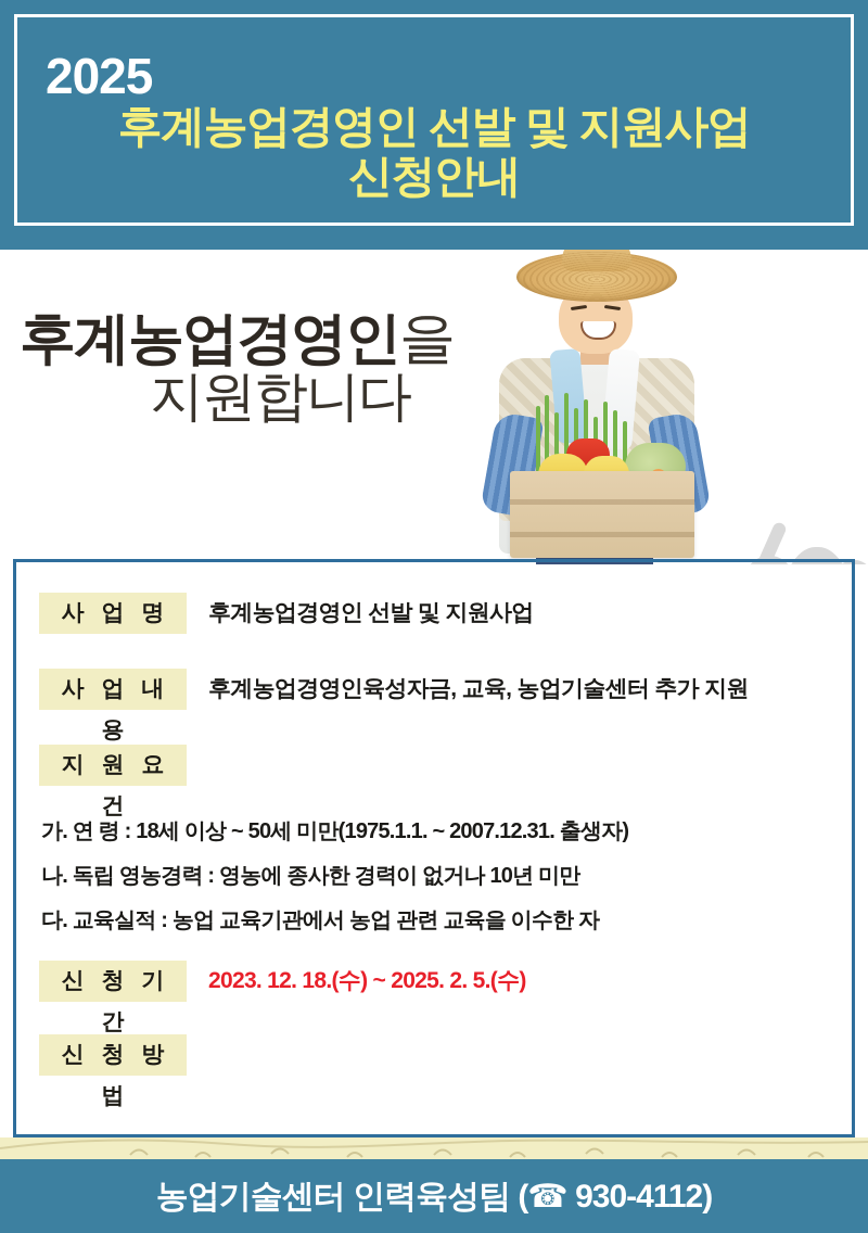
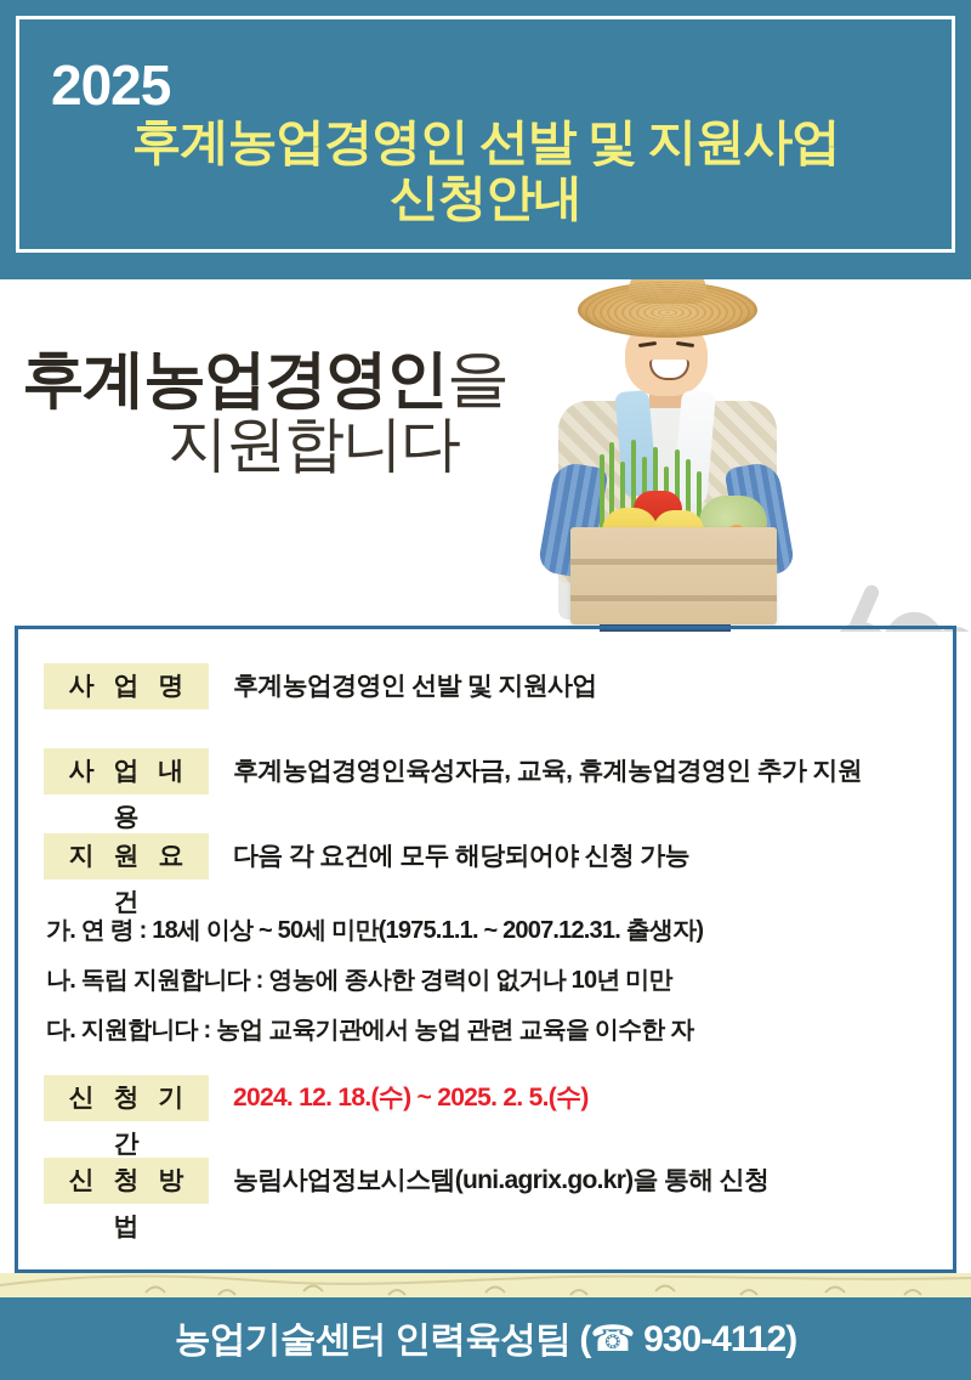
  2025
  후계농업경영인 선발 및 지원사업
  신청안내
  후계농업경영인을
  지원합니다
  사 업 명
  후계농업경영인 선발 및 지원사업
  사 업 내 용
- 후계농업경영인육성자금, 교육, 농업기술센터 추가 지원
+ 후계농업경영인육성자금, 교육, 휴계농업경영인 추가 지원
  지 원 요 건
+ 다음 각 요건에 모두 해당되어야 신청 가능
  가. 연 령 : 18세 이상 ~ 50세 미만(1975.1.1. ~ 2007.12.31. 출생자)
- 나. 독립 영농경력 : 영농에 종사한 경력이 없거나 10년 미만
+ 나. 독립 지원합니다 : 영농에 종사한 경력이 없거나 10년 미만
- 다. 교육실적 : 농업 교육기관에서 농업 관련 교육을 이수한 자
+ 다. 지원합니다 : 농업 교육기관에서 농업 관련 교육을 이수한 자
  신 청 기 간
- 2023. 12. 18.(수) ~ 2025. 2. 5.(수)
+ 2024. 12. 18.(수) ~ 2025. 2. 5.(수)
  신 청 방 법
+ 농림사업정보시스템(uni.agrix.go.kr)을 통해 신청
  농업기술센터 인력육성팀 (☎ 930-4112)
